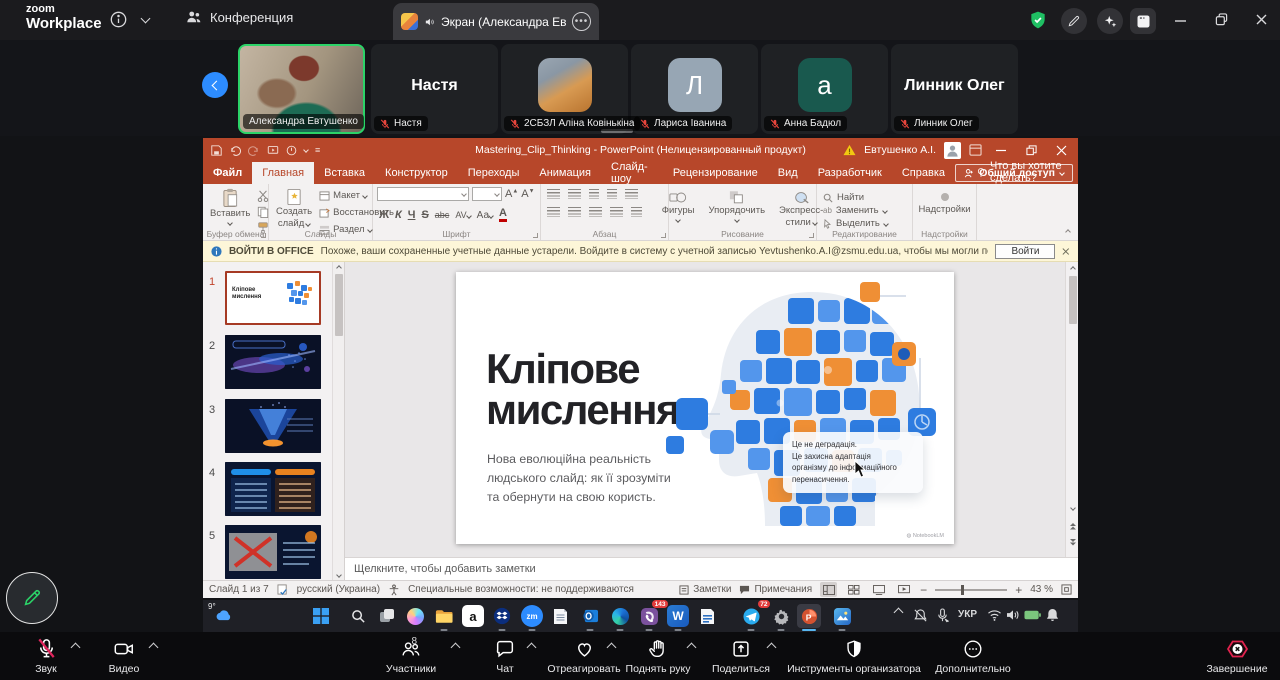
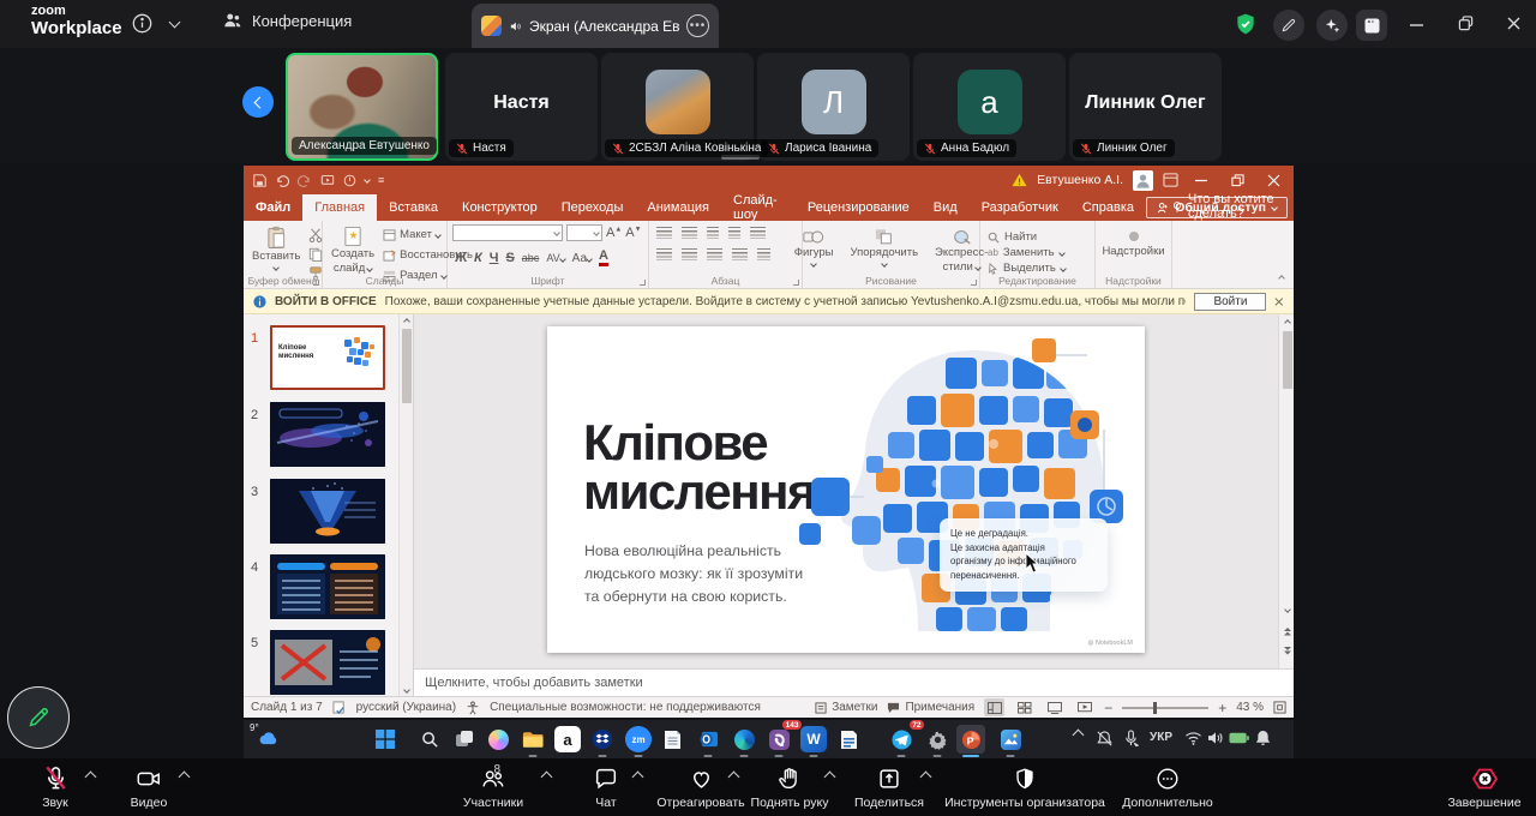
  zoom
  Workplace
  Конференция
  Экран (Александра Ев
  •••
  Александра Евтушенко
  Настя
  Настя
  2СБЗЛ Аліна Ковінькіна
  Л
  Лариса Іванина
  a
  Анна Бадюл
  Линник Олег
  Линник Олег
  ≡
- Mastering_Clip_Thinking - PowerPoint (Нелицензированный продукт)
  Евтушенко А.І.
  Файл
  Главная
  Вставка
  Конструктор
  Переходы
  Анимация
  Слайд-шоу
  Рецензирование
  Вид
  Разработчик
  Справка
  Что вы хотите сделать?
  Общий доступ
  Вставить
  Буфер обмена
  Создать
  слайд
  Макет
  Восстановить
  Раздел
  Слайды
  Ж
  К
  Ч
  S
  abc
  AV
  Аа
  А
  Шрифт
  Абзац
  Фигуры
  Упорядочить
  Экспресс-
  стили
  Рисование
  Найти
  ab
  Заменить
  Выделить
  Редактирование
  Надстройки
  Надстройки
  ВОЙТИ В OFFICE
  Похоже, ваши сохраненные учетные данные устарели. Войдите в систему с учетной записью Yevtushenko.A.I@zsmu.edu.ua, чтобы мы могли п
  Войти
  1
  2
  3
  4
  5
  Кліпове
  мислення
  Нова еволюційна реальність
- людського слайд: як її зрозуміти
+ людського мозку: як її зрозуміти
  та обернути на свою користь.
  Це не деградація.
  Це захисна адаптація
  організму до інфомаційного
  перенасичення.
  Щелкните, чтобы добавить заметки
  Слайд 1 из 7
  русский (Украина)
  Специальные возможности: не поддерживаются
  Заметки
  Примечания
  −
  +
  43 %
  9°
  a
  zm
  W
  P
  УКР
  Звук
  Видео
  8
  Участники
  Чат
  Отреагировать
  Поднять руку
  Поделиться
  Инструменты организатора
  Дополнительно
  Завершение
